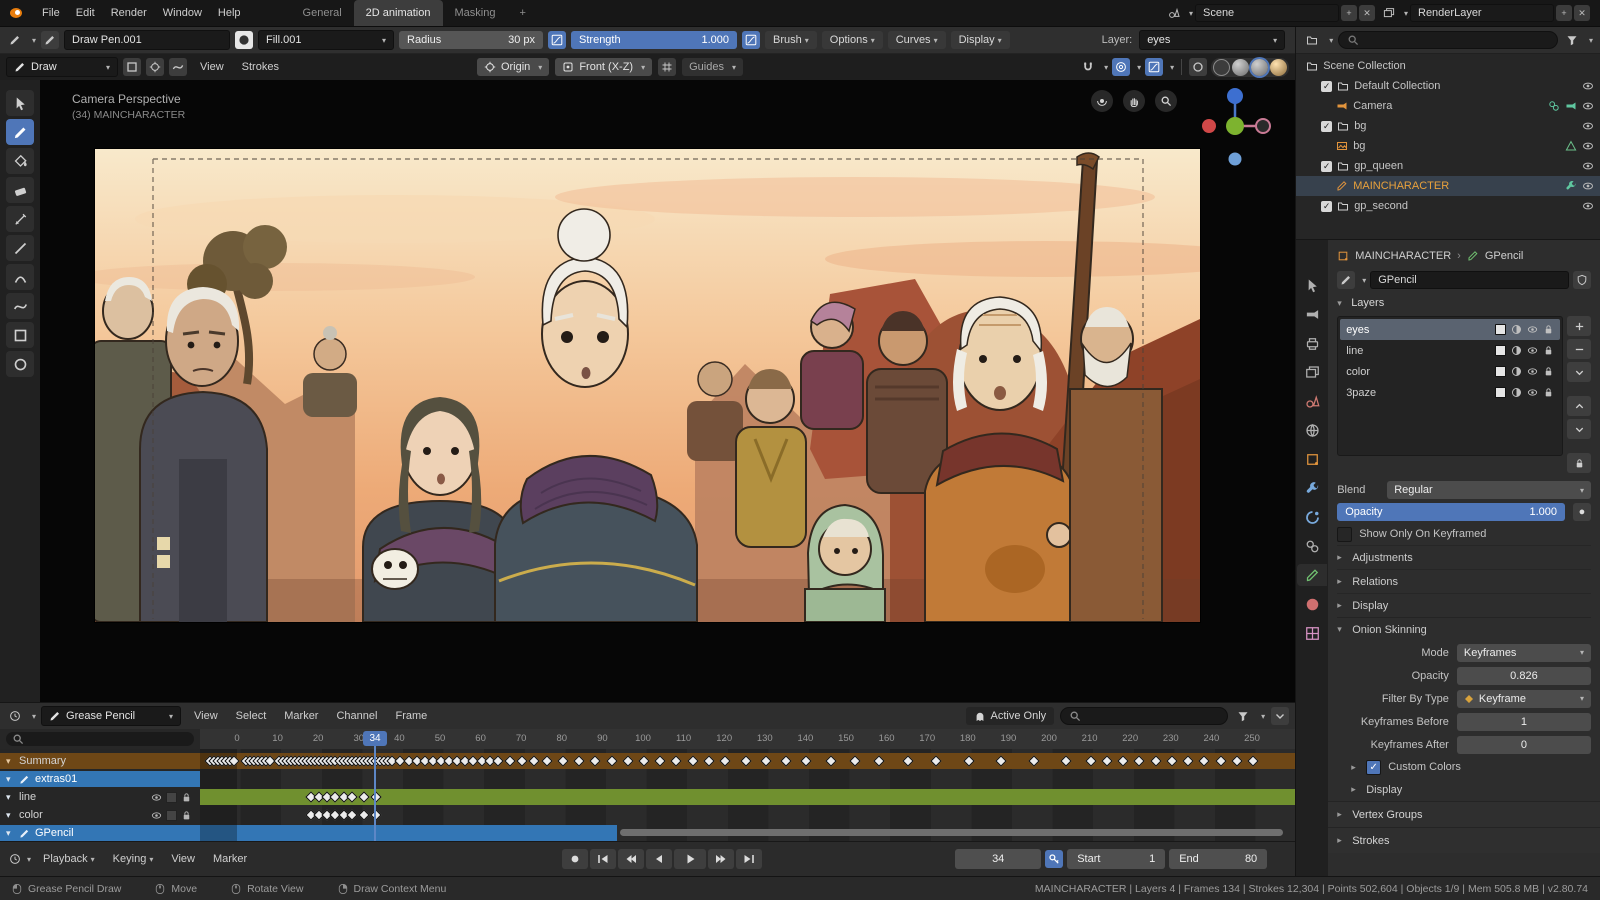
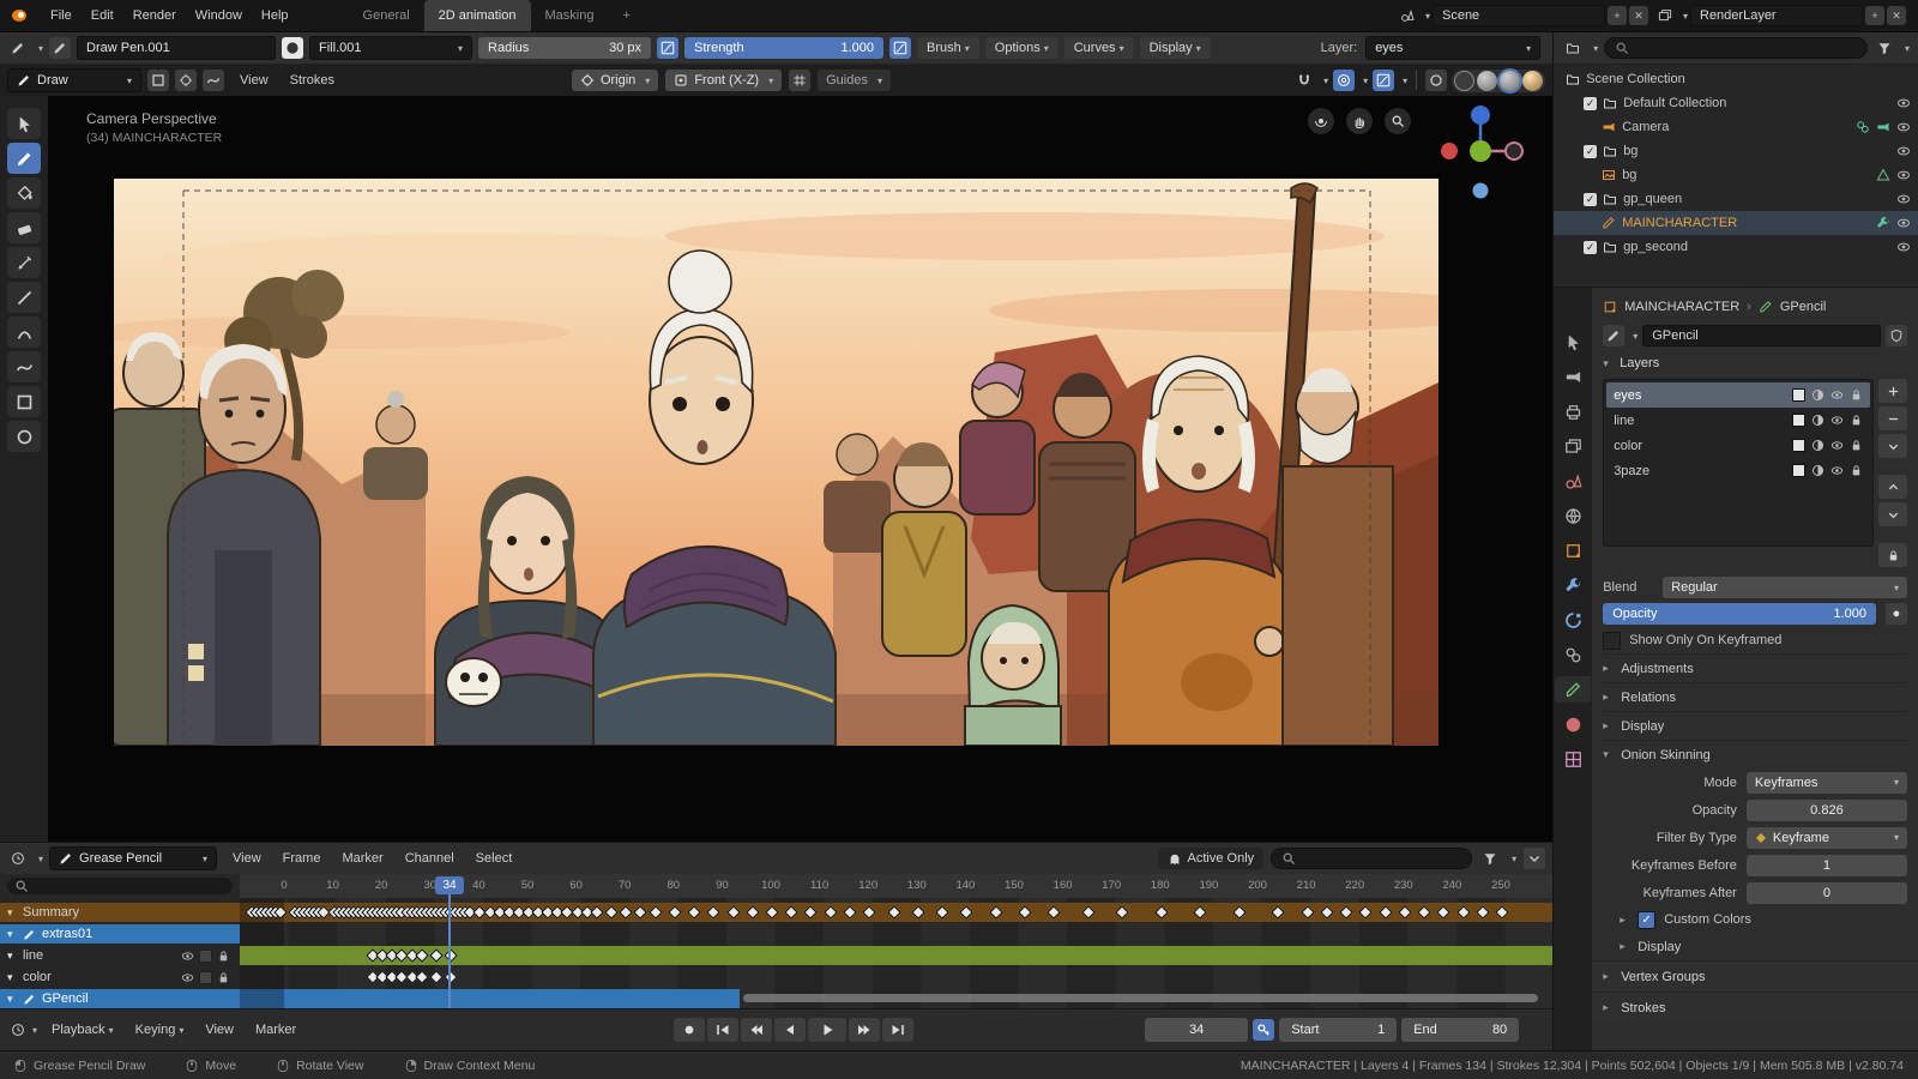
  File
  Edit
  Render
  Window
  Help
  General
  2D animation
  Masking
  +
  ▾
  Scene
  +
  ✕
  ▾
  RenderLayer
  +
  ✕
  ▾
  Draw Pen.001
  Fill.001
  ▾
  Radius
  30 px
  Strength
  1.000
  Brush
  ▾
  Options
  ▾
  Curves
  ▾
  Display
  ▾
  Layer:
  eyes
  ▾
  Draw
  ▾
  View
  Strokes
  Origin
  ▾
  Front (X-Z)
  ▾
  Guides
  ▾
  ▾
  ▾
  ▾
  Camera Perspective
  (34) MAINCHARACTER
  ▾
  Grease Pencil
  ▾
  View
- Select
+ Frame
  Marker
  Channel
- Frame
+ Select
  Active Only
  ▾
  0
  10
  20
  30
  40
  50
  60
  70
  80
  90
  100
  110
  120
  130
  140
  150
  160
  170
  180
  190
  200
  210
  220
  230
  240
  250
  ▾
  Summary
  ▾
  extras01
  ▾
  line
  ▾
  color
  ▾
  GPencil
  34
  ▾
  Playback ▾
  Keying ▾
  View
  Marker
  34
  Start
  1
  End
  80
  ▾
  ▾
  Scene Collection
  ✓
  Default Collection
  Camera
  ✓
  bg
  bg
  ✓
  gp_queen
  MAINCHARACTER
  ✓
  gp_second
  MAINCHARACTER
  ›
  GPencil
  ▾
  GPencil
  ▾
  Layers
  eyes
  line
  color
  3paze
  Blend
  Regular
  ▾
  Opacity
  1.000
  ●
  Show Only On Keyframed
  ▸
  Adjustments
  ▸
  Relations
  ▸
  Display
  ▾
  Onion Skinning
  Mode
  Keyframes
  ▾
  Opacity
  0.826
  Filter By Type
  Keyframe
  ▾
  Keyframes Before
  1
  Keyframes After
  0
  ▸
  ✓
  Custom Colors
  ▸
  Display
  ▸
  Vertex Groups
  ▸
  Strokes
  Grease Pencil Draw
  Move
  Rotate View
  Draw Context Menu
  MAINCHARACTER | Layers 4 | Frames 134 | Strokes 12,304 | Points 502,604 | Objects 1/9 | Mem 505.8 MB | v2.80.74
